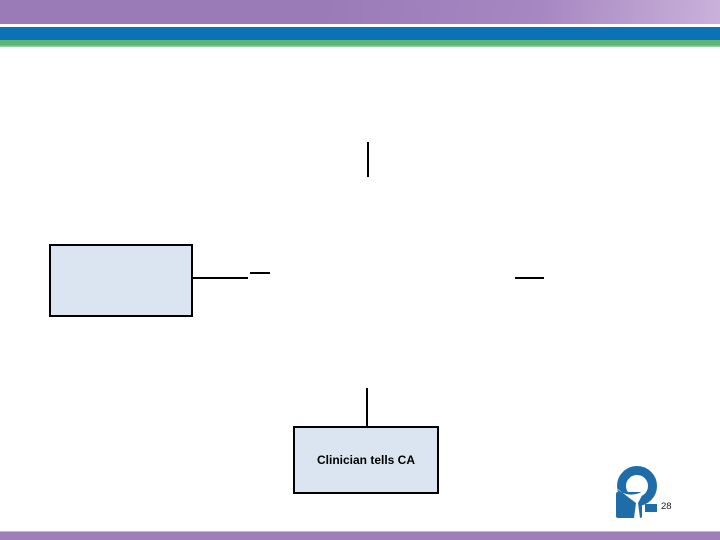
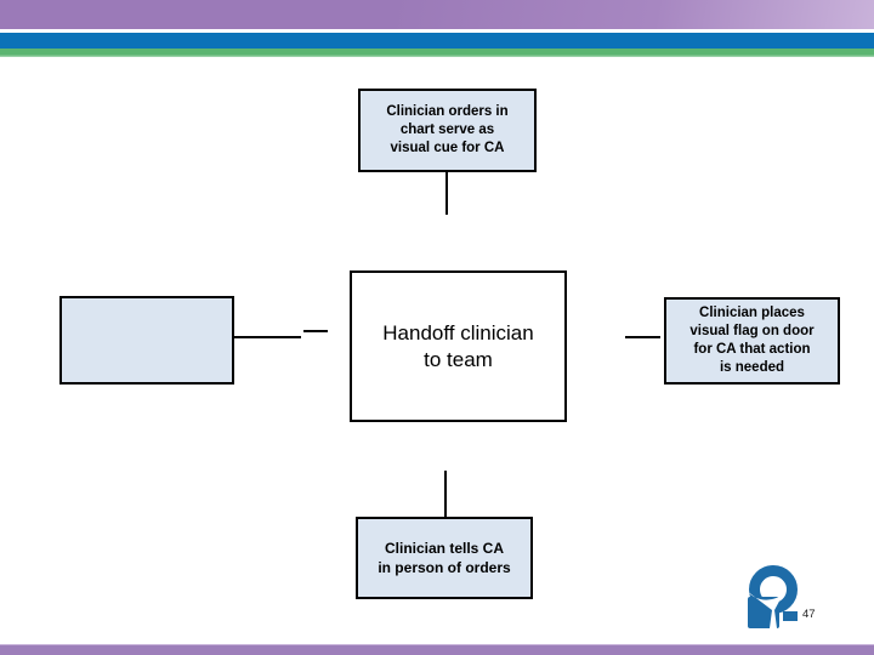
+ Clinician orders in
+ chart serve as
+ visual cue for CA
+ Handoff clinician
+ to team
+ Clinician places
+ visual flag on door
+ for CA that action
+ is needed
  Clinician tells CA
+ in person of orders
- 28
+ 47
